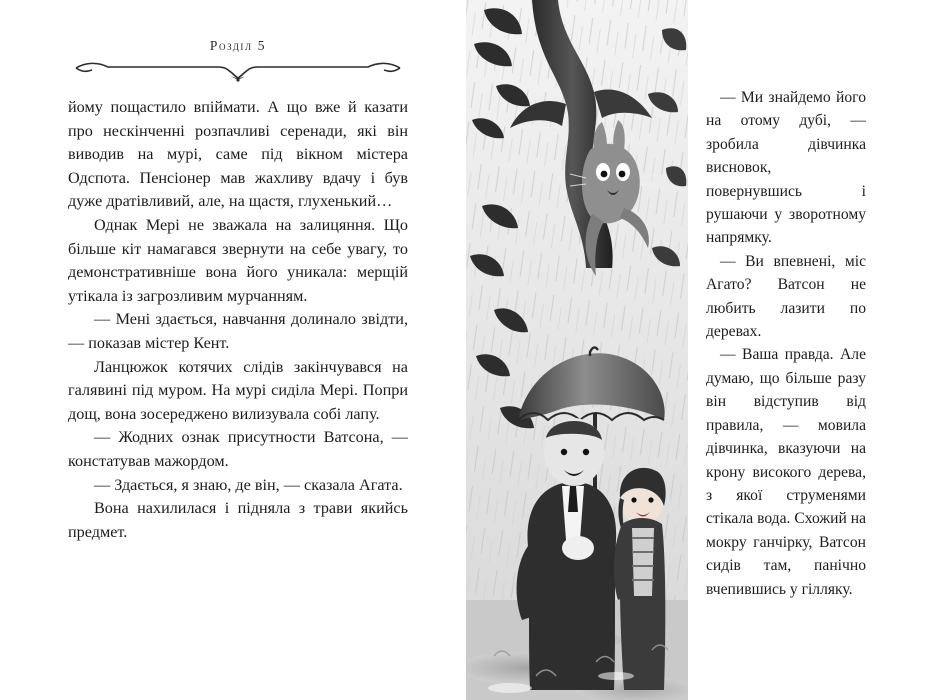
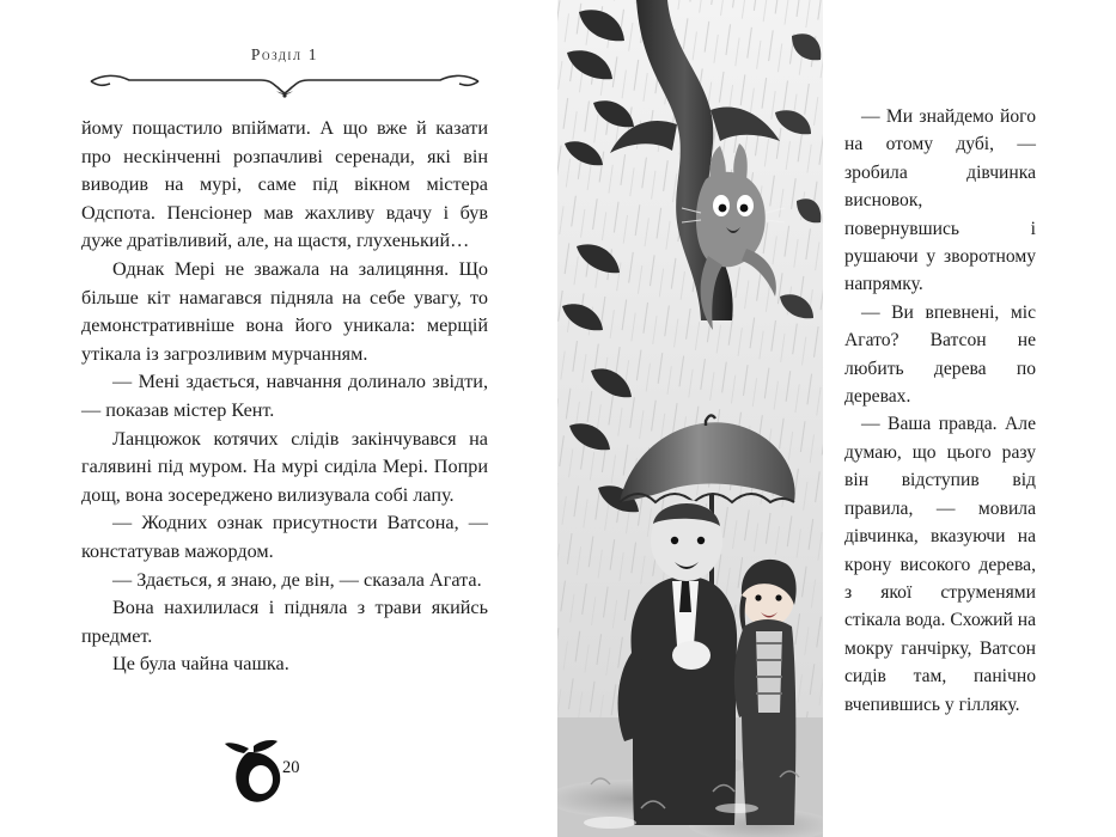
- Розділ 5
+ Розділ 1
  йому пощастило впіймати. А що вже й казати про нескінченні розпачливі серенади, які він виводив на мурі, саме під вікном містера Одспота. Пенсіонер мав жахливу вдачу і був дуже дратівливий, але, на щастя, глухенький…
- Однак Мері не зважала на залицяння. Що більше кіт намагався звернути на себе увагу, то демонстративніше вона його уникала: мерщій утікала із загрозливим мурчанням.
+ Однак Мері не зважала на залицяння. Що більше кіт намагався підняла на себе увагу, то демонстративніше вона його уникала: мерщій утікала із загрозливим мурчанням.
  — Мені здається, навчання долинало звідти, — показав містер Кент.
  Ланцюжок котячих слідів закінчувався на галявині під муром. На мурі сиділа Мері. Попри дощ, вона зосереджено вилизувала собі лапу.
  — Жодних ознак присутности Ватсона, — констатував мажордом.
  — Здається, я знаю, де він, — сказала Агата.
  Вона нахилилася і підняла з трави якийсь предмет.
+ Це була чайна чашка.
+ 20
  — Ми знайдемо його на отому дубі, — зробила дівчинка висновок, повернувшись і рушаючи у зворотному напрямку.
- — Ви впевнені, міс Агато? Ватсон не любить лазити по деревах.
+ — Ви впевнені, міс Агато? Ватсон не любить дерева по деревах.
- — Ваша правда. Але думаю, що більше разу він відступив від правила, — мовила дівчинка, вказуючи на крону високого дерева, з якої струменями стікала вода. Схожий на мокру ганчірку, Ватсон сидів там, панічно вчепившись у гілляку.
+ — Ваша правда. Але думаю, що цього разу він відступив від правила, — мовила дівчинка, вказуючи на крону високого дерева, з якої струменями стікала вода. Схожий на мокру ганчірку, Ватсон сидів там, панічно вчепившись у гілляку.
